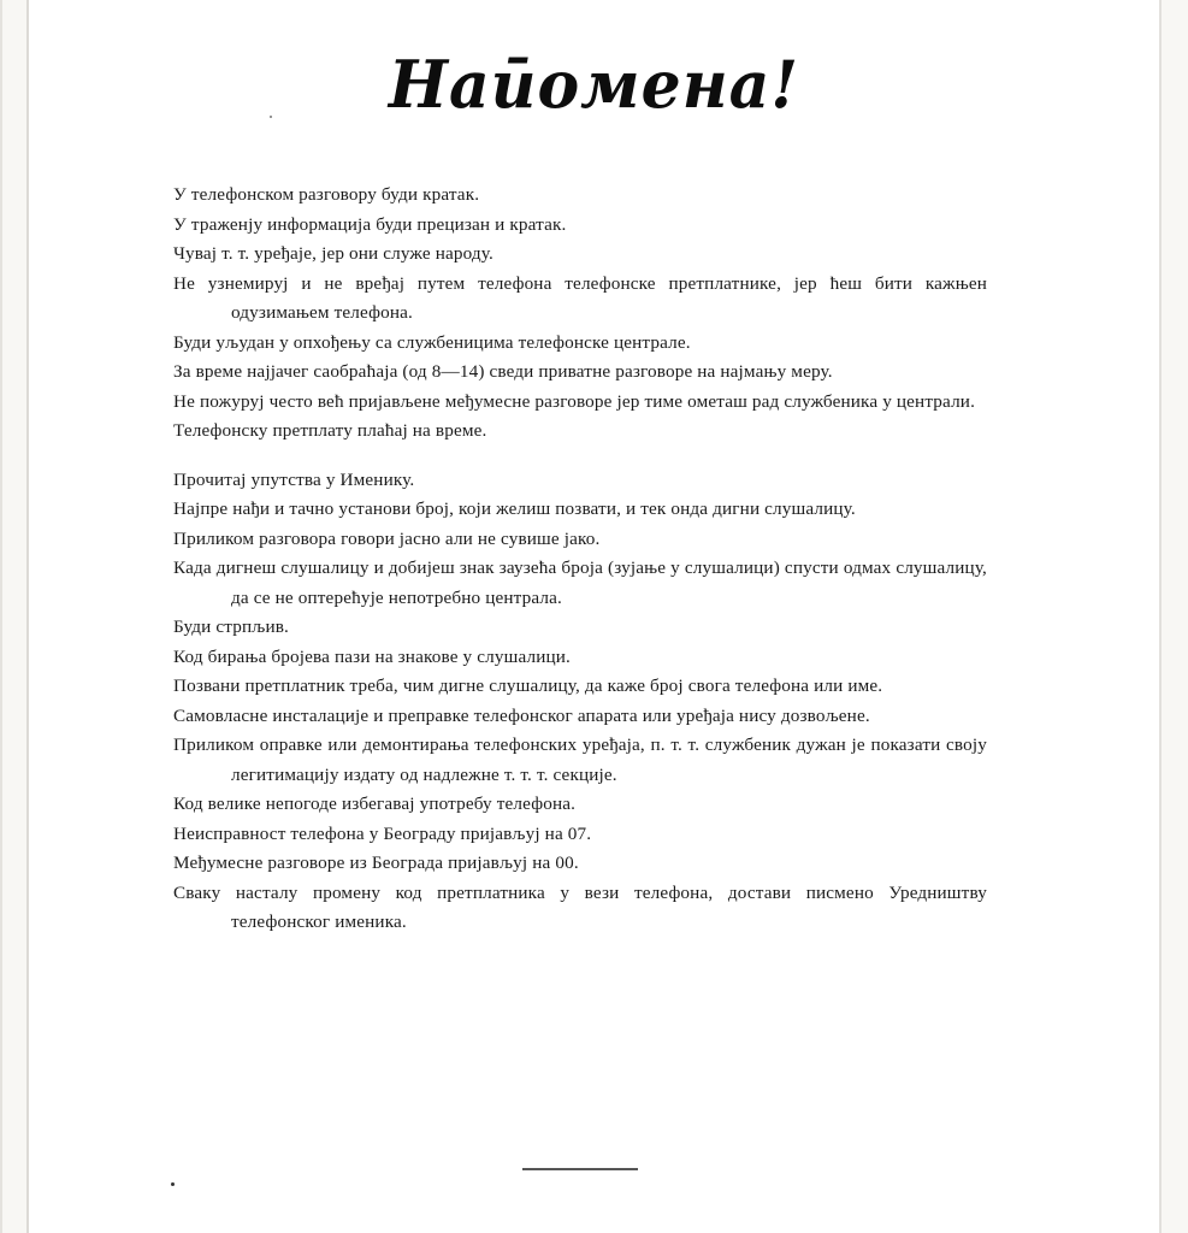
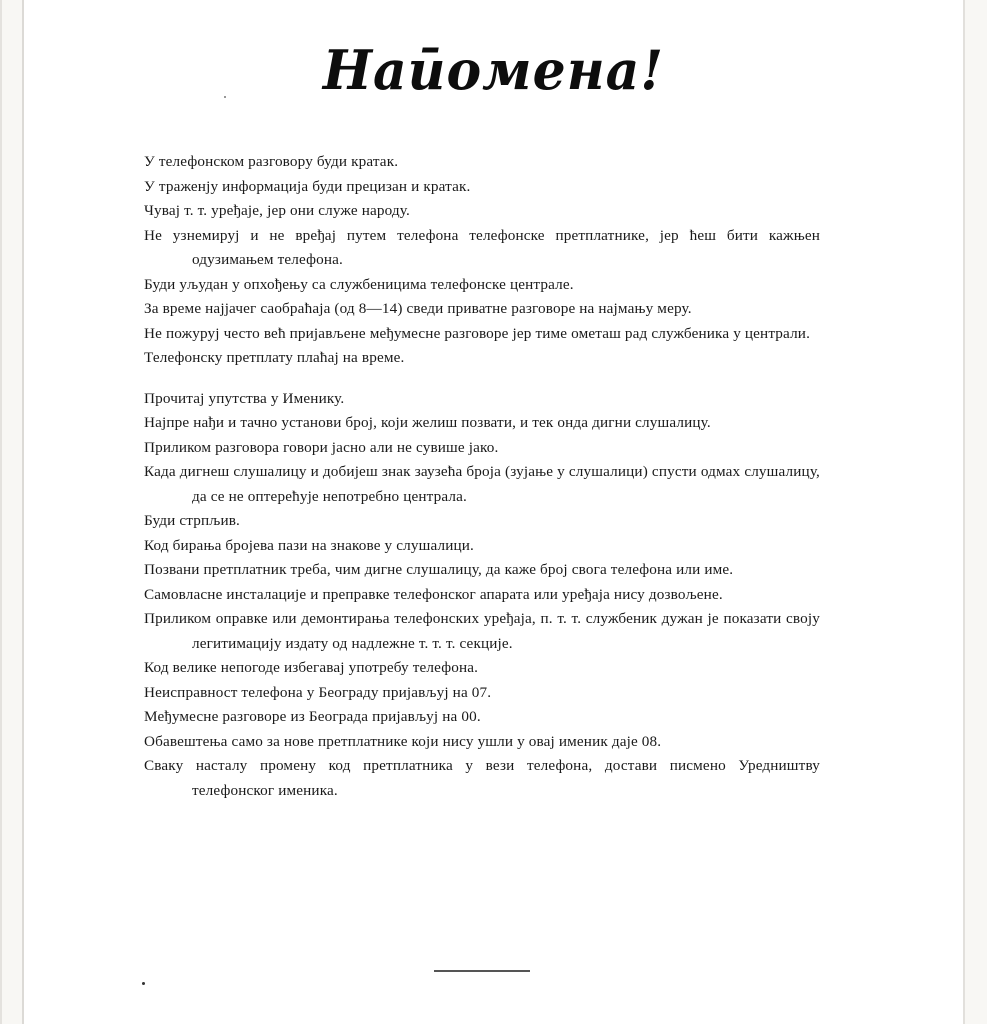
  Наӣомена!
  У телефонском разговору буди кратак.
  У траженју информација буди прецизан и кратак.
  Чувај т. т. уређаје, јер они служе народу.
  Не узнемируј и не вређај путем телефона телефонске претплатнике, јер ћеш бити кажњен одузимањем телефона.
  Буди уљудан у опхођењу са службеницима телефонске централе.
  За време најјачег саобраћаја (од 8—14) сведи приватне разговоре на најмању меру.
  Не пожуруј често већ пријављене међумесне разговоре јер тиме ометаш рад службеника у централи.
  Телефонску претплату плаћај на време.
  Прочитај упутства у Именику.
  Најпре нађи и тачно установи број, који желиш позвати, и тек онда дигни слушалицу.
  Приликом разговора говори јасно али не сувише јако.
  Када дигнеш слушалицу и добијеш знак заузећа броја (зујање у слушалици) спусти одмах слушалицу, да се не оптерећује непотребно централа.
  Буди стрпљив.
  Код бирања бројева пази на знакове у слушалици.
  Позвани претплатник треба, чим дигне слушалицу, да каже број свога телефона или име.
  Самовласне инсталације и преправке телефонског апарата или уређаја нису дозвољене.
  Приликом оправке или демонтирања телефонских уређаја, п. т. т. службеник дужан је показати своју легитимацију издату од надлежне т. т. т. секције.
  Код велике непогоде избегавај употребу телефона.
  Неисправност телефона у Београду пријављуј на 07.
  Међумесне разговоре из Београда пријављуј на 00.
+ Обавештења само за нове претплатнике који нису ушли у овај именик даје 08.
  Сваку насталу промену код претплатника у вези телефона, достави писмено Уредништву телефонског именика.
